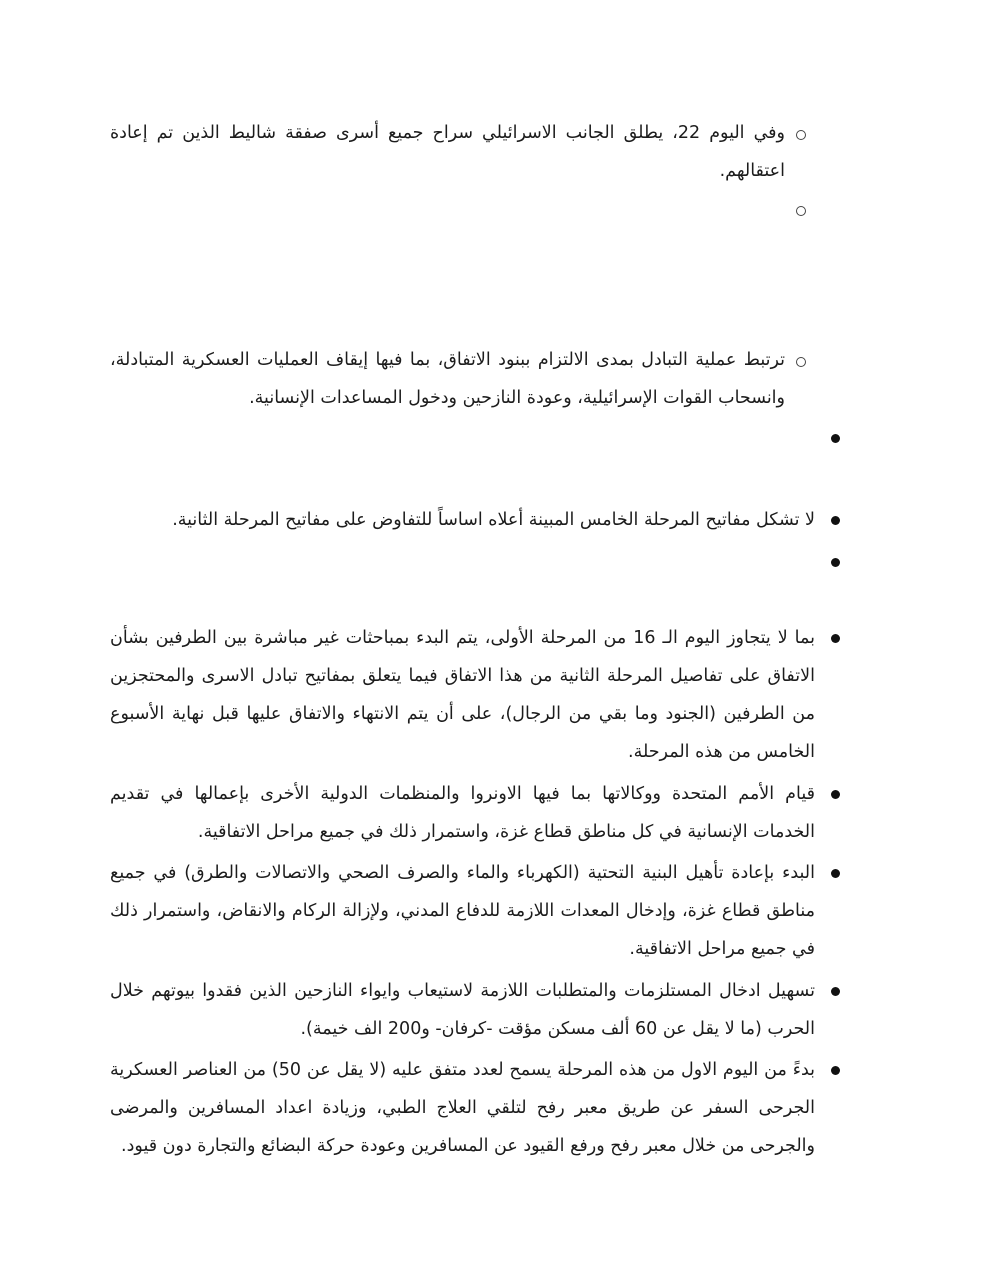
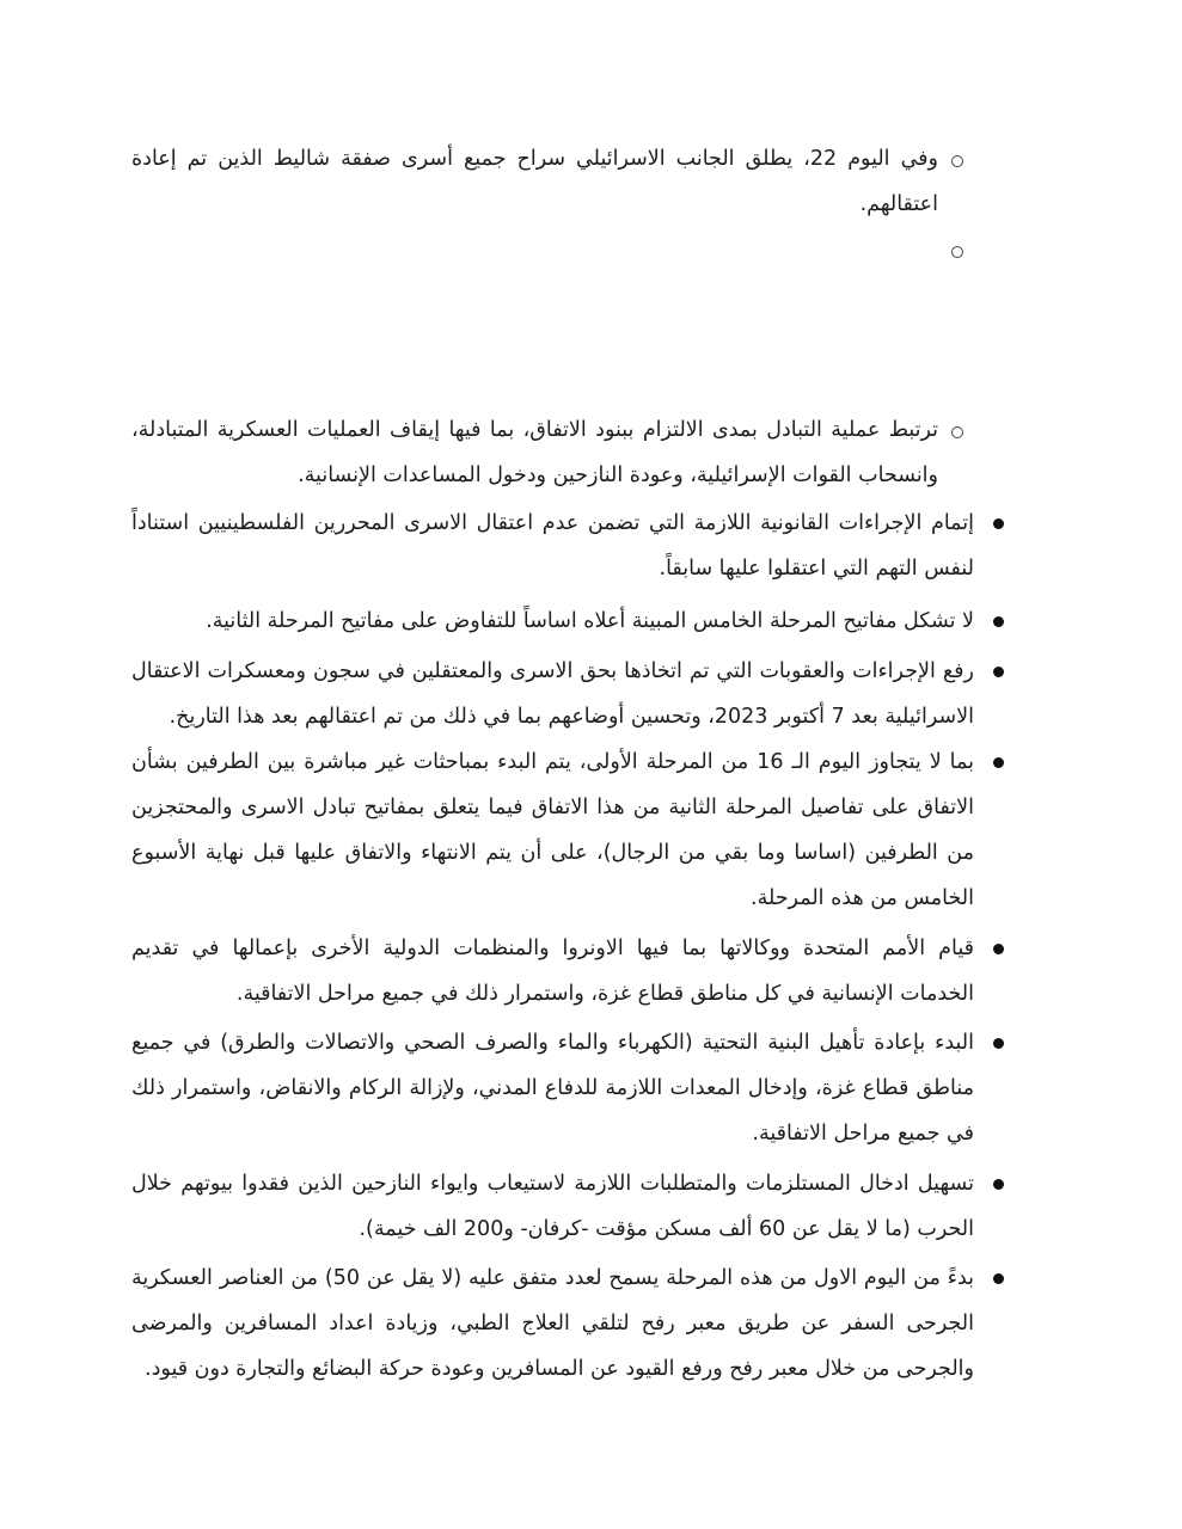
  وفي اليوم 22، يطلق الجانب الاسرائيلي سراح جميع أسرى صفقة شاليط الذين تم إعادة اعتقالهم.
  ترتبط عملية التبادل بمدى الالتزام ببنود الاتفاق، بما فيها إيقاف العمليات العسكرية المتبادلة، وانسحاب القوات الإسرائيلية، وعودة النازحين ودخول المساعدات الإنسانية.
+ إتمام الإجراءات القانونية اللازمة التي تضمن عدم اعتقال الاسرى المحررين الفلسطينيين استناداً لنفس التهم التي اعتقلوا عليها سابقاً.
  لا تشكل مفاتيح المرحلة الخامس المبينة أعلاه اساساً للتفاوض على مفاتيح المرحلة الثانية.
+ رفع الإجراءات والعقوبات التي تم اتخاذها بحق الاسرى والمعتقلين في سجون ومعسكرات الاعتقال الاسرائيلية بعد 7 أكتوبر 2023، وتحسين أوضاعهم بما في ذلك من تم اعتقالهم بعد هذا التاريخ.
- بما لا يتجاوز اليوم الـ 16 من المرحلة الأولى، يتم البدء بمباحثات غير مباشرة بين الطرفين بشأن الاتفاق على تفاصيل المرحلة الثانية من هذا الاتفاق فيما يتعلق بمفاتيح تبادل الاسرى والمحتجزين من الطرفين (الجنود وما بقي من الرجال)، على أن يتم الانتهاء والاتفاق عليها قبل نهاية الأسبوع الخامس من هذه المرحلة.
+ بما لا يتجاوز اليوم الـ 16 من المرحلة الأولى، يتم البدء بمباحثات غير مباشرة بين الطرفين بشأن الاتفاق على تفاصيل المرحلة الثانية من هذا الاتفاق فيما يتعلق بمفاتيح تبادل الاسرى والمحتجزين من الطرفين (اساسا وما بقي من الرجال)، على أن يتم الانتهاء والاتفاق عليها قبل نهاية الأسبوع الخامس من هذه المرحلة.
  قيام الأمم المتحدة ووكالاتها بما فيها الاونروا والمنظمات الدولية الأخرى بإعمالها في تقديم الخدمات الإنسانية في كل مناطق قطاع غزة، واستمرار ذلك في جميع مراحل الاتفاقية.
  البدء بإعادة تأهيل البنية التحتية (الكهرباء والماء والصرف الصحي والاتصالات والطرق) في جميع مناطق قطاع غزة، وإدخال المعدات اللازمة للدفاع المدني، ولإزالة الركام والانقاض، واستمرار ذلك في جميع مراحل الاتفاقية.
  تسهيل ادخال المستلزمات والمتطلبات اللازمة لاستيعاب وايواء النازحين الذين فقدوا بيوتهم خلال الحرب (ما لا يقل عن 60 ألف مسكن مؤقت -كرفان- و200 الف خيمة).
  بدءً من اليوم الاول من هذه المرحلة يسمح لعدد متفق عليه (لا يقل عن 50) من العناصر العسكرية الجرحى السفر عن طريق معبر رفح لتلقي العلاج الطبي، وزيادة اعداد المسافرين والمرضى والجرحى من خلال معبر رفح ورفع القيود عن المسافرين وعودة حركة البضائع والتجارة دون قيود.
